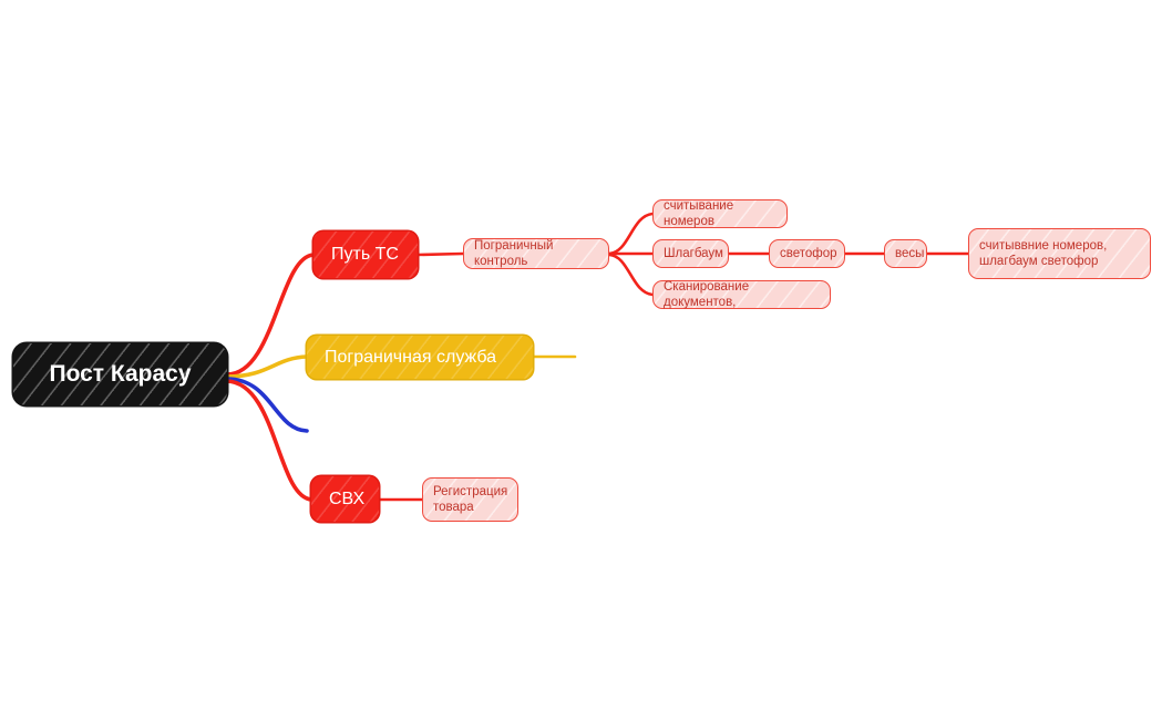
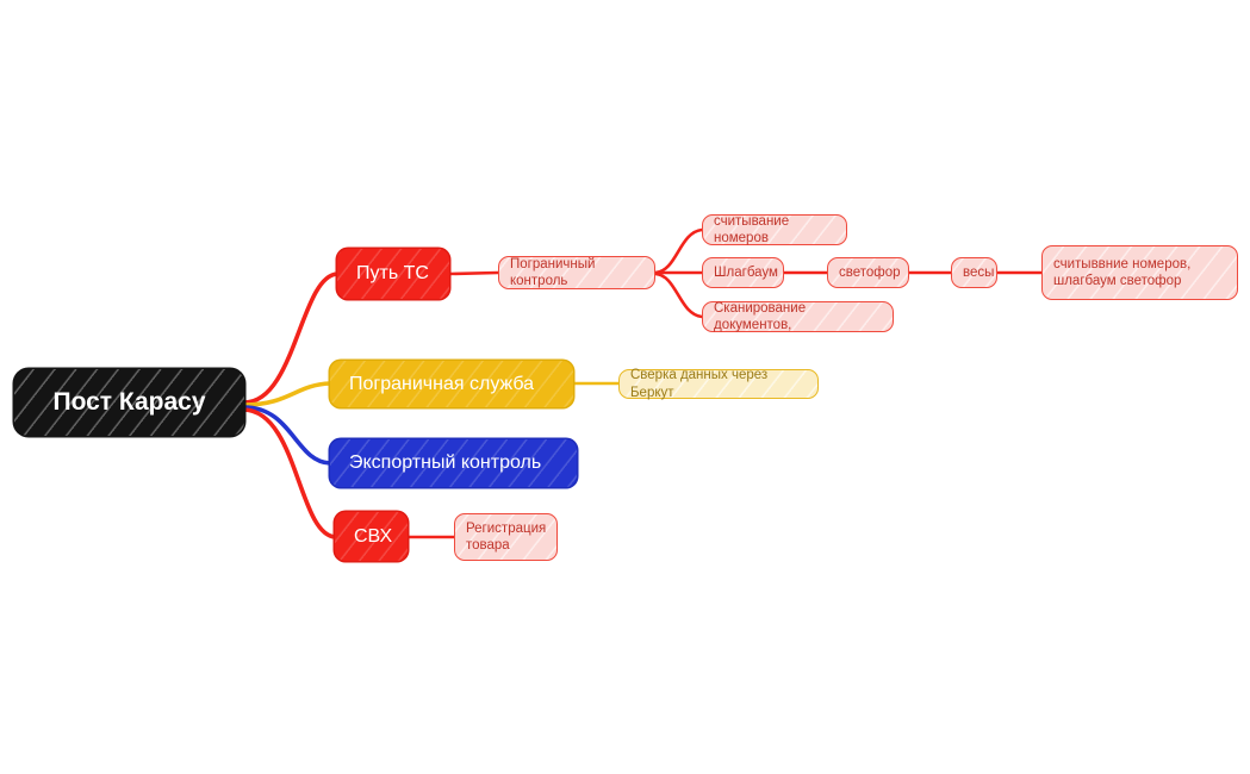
  Пост Карасу
  Путь ТС
  Пограничный контроль
  считывание номеров
  Шлагбаум
  светофор
  весы
  считыввние номеров,
  шлагбаум светофор
  Сканирование документов,
  Пограничная служба
+ Сверка данных через Беркут
+ Экспортный контроль
  СВХ
  Регистрация
  товара
